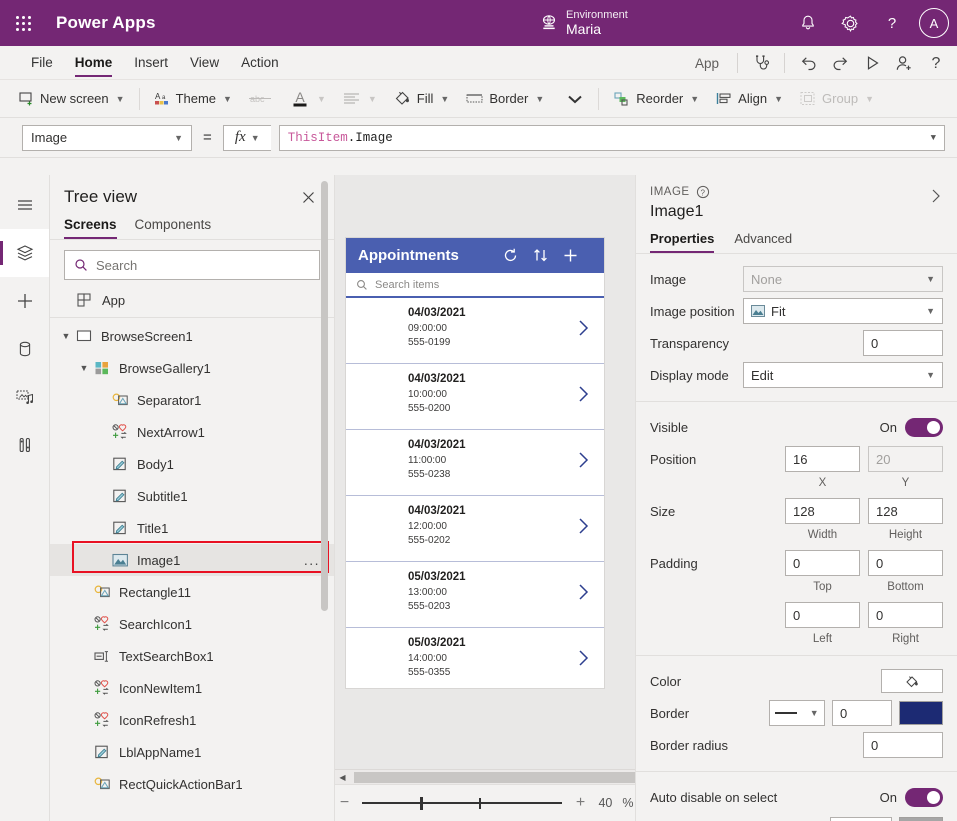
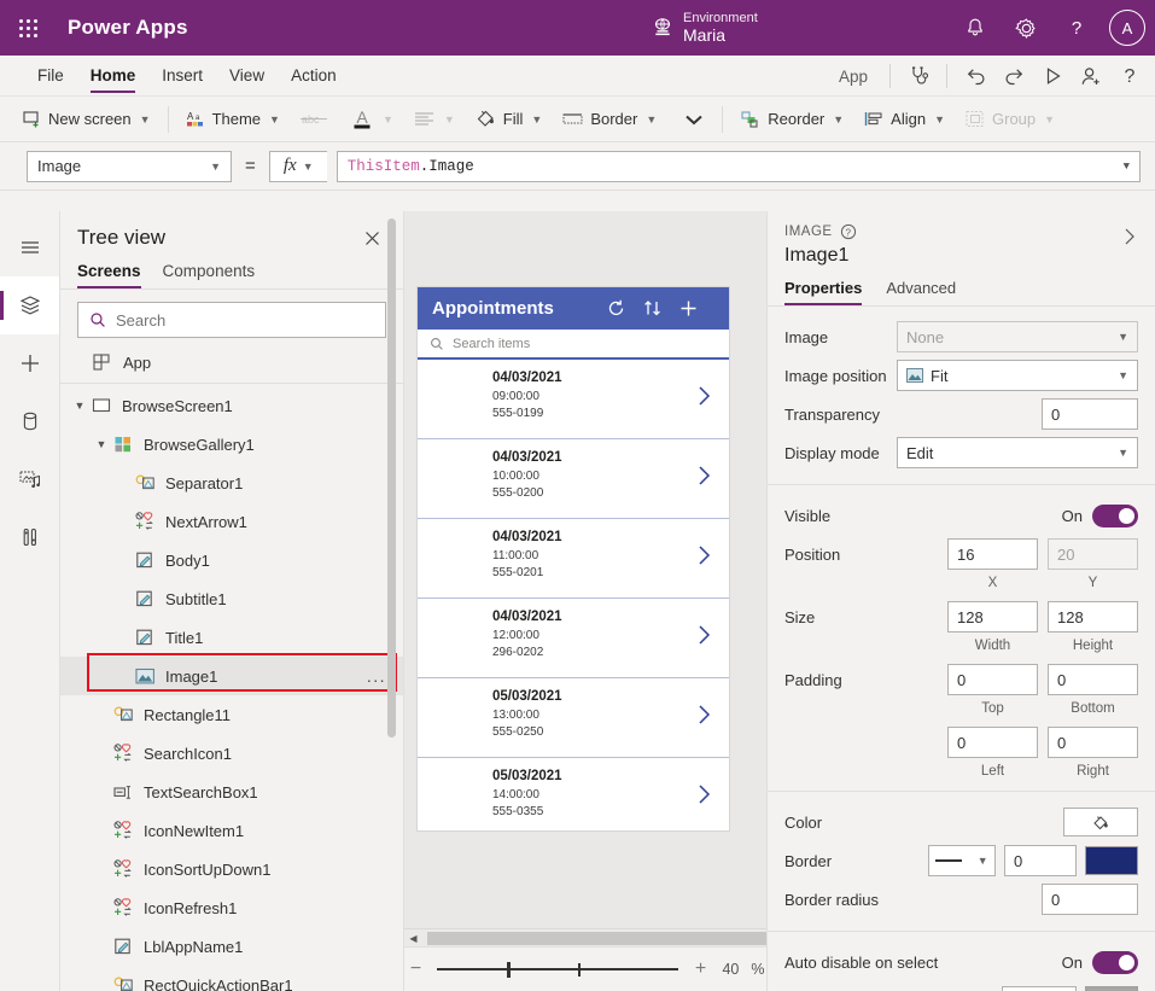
  Power Apps
  Environment
  Maria
  ?
  A
  File
  Home
  Insert
  View
  Action
  App
  ?
  New screen
  ▼
  A
  Theme
  ▼
  A
  ▼
  ▼
  Fill
  ▼
  Border
  ▼
  Reorder
  ▼
  Align
  ▼
  Group
  ▼
  Image
  ▼
  =
  fx
  ▼
  ThisItem
  .Image
  ▼
  Tree view
  Screens
  Components
  Search
  App
  ▼
  BrowseScreen1
  ▼
  BrowseGallery1
  Separator1
  NextArrow1
  Body1
  Subtitle1
  Title1
  Image1
  ...
  Rectangle11
  SearchIcon1
  TextSearchBox1
  IconNewItem1
+ IconSortUpDown1
  IconRefresh1
  LblAppName1
  RectQuickActionBar1
  Appointments
  Search items
  04/03/2021
  09:00:00
  555-0199
  04/03/2021
  10:00:00
  555-0200
  04/03/2021
  11:00:00
- 555-0238
+ 555-0201
  04/03/2021
  12:00:00
- 555-0202
+ 296-0202
  05/03/2021
  13:00:00
- 555-0203
+ 555-0250
  05/03/2021
  14:00:00
  555-0355
  ◀
  −
  +
  40
  %
  IMAGE
  ?
  Image1
  Properties
  Advanced
  Image
  None
  ▼
  Image position
  Fit
  ▼
  Transparency
  0
  Display mode
  Edit
  ▼
  Visible
  On
  Position
  16
  20
  X
  Y
  Size
  128
  128
  Width
  Height
  Padding
  0
  0
  Top
  Bottom
  0
  0
  Left
  Right
  Color
  Border
  ▼
  0
  Border radius
  0
  Auto disable on select
  On
